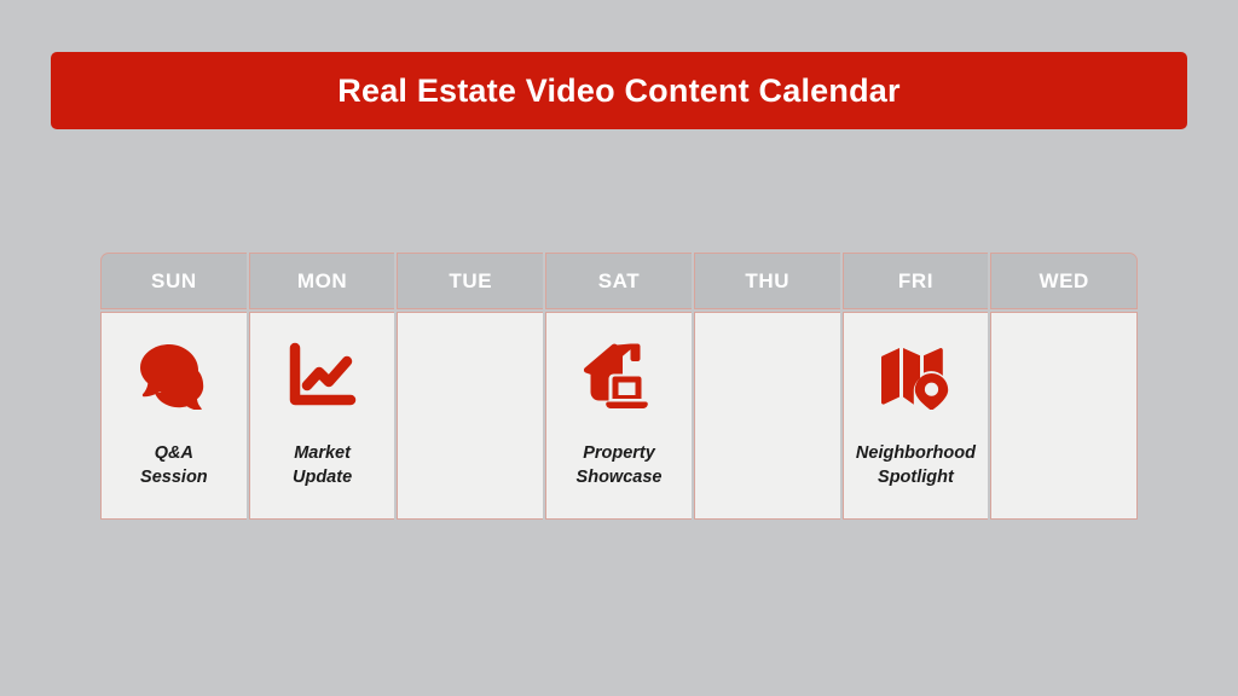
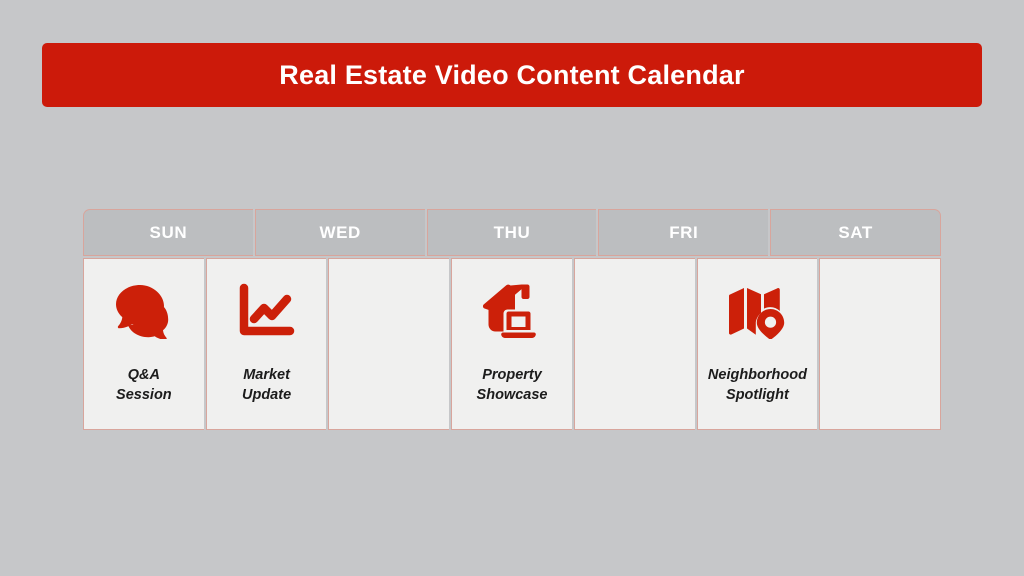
  Real Estate Video Content Calendar
  SUN
- MON
- TUE
- SAT
+ WED
  THU
  FRI
- WED
+ SAT
  Q&A
  Session
  Market
  Update
  Property
  Showcase
  Neighborhood
  Spotlight
